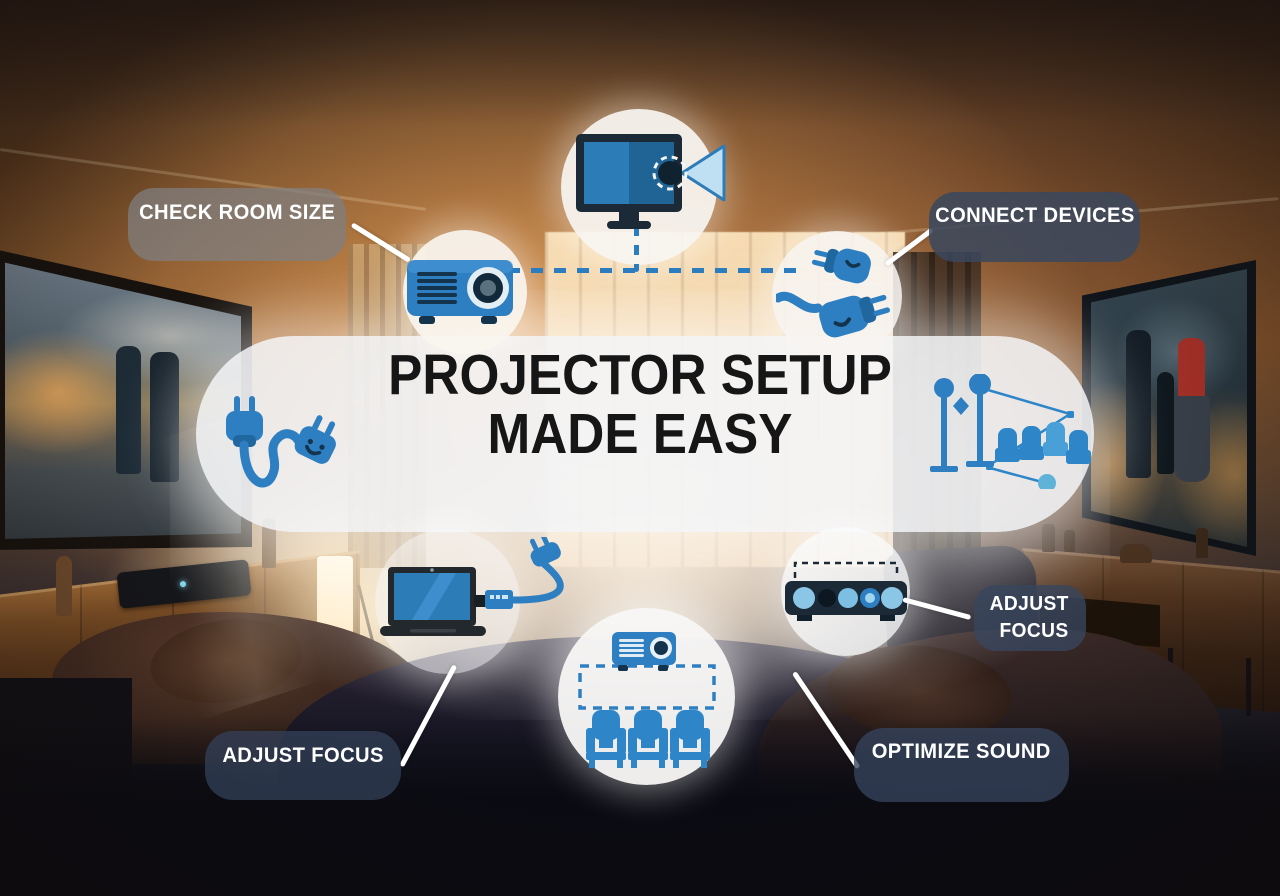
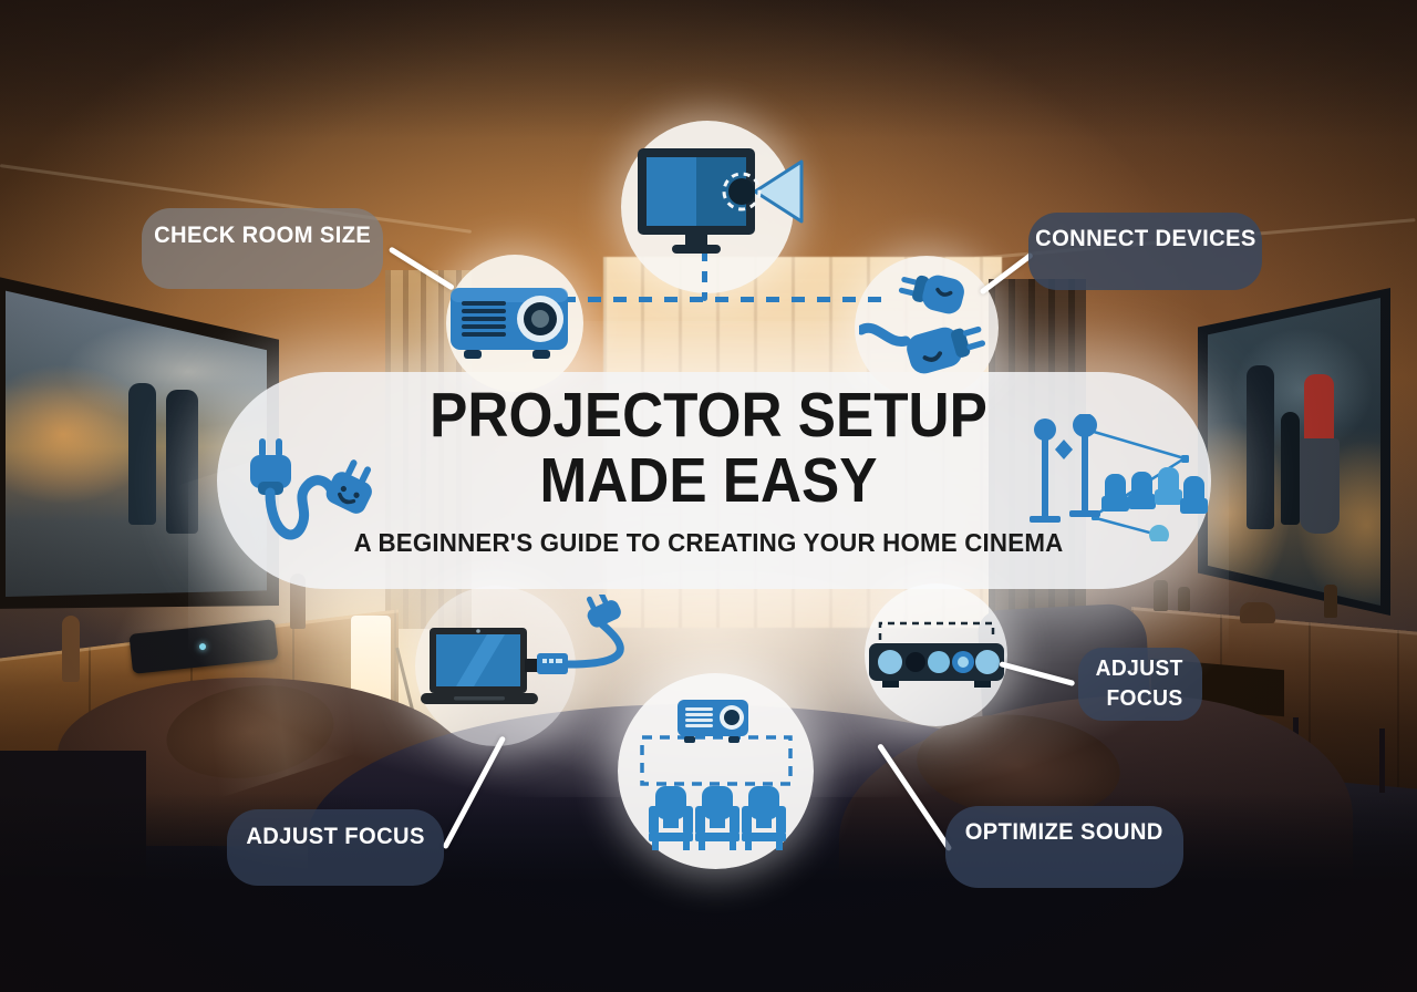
  PROJECTOR SETUP
  MADE EASY
+ A BEGINNER'S GUIDE TO CREATING YOUR HOME CINEMA
  CHECK ROOM SIZE
  CONNECT DEVICES
  ADJUST
  FOCUS
  ADJUST FOCUS
  OPTIMIZE SOUND
